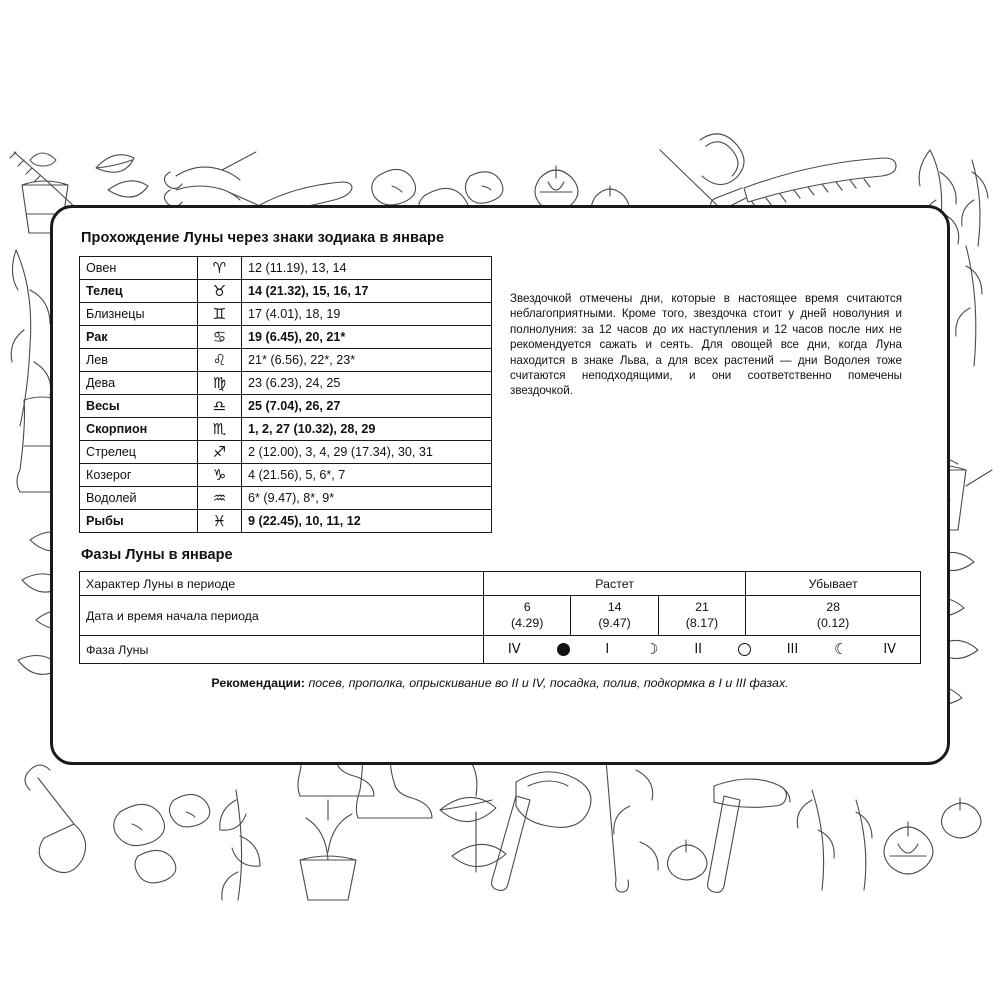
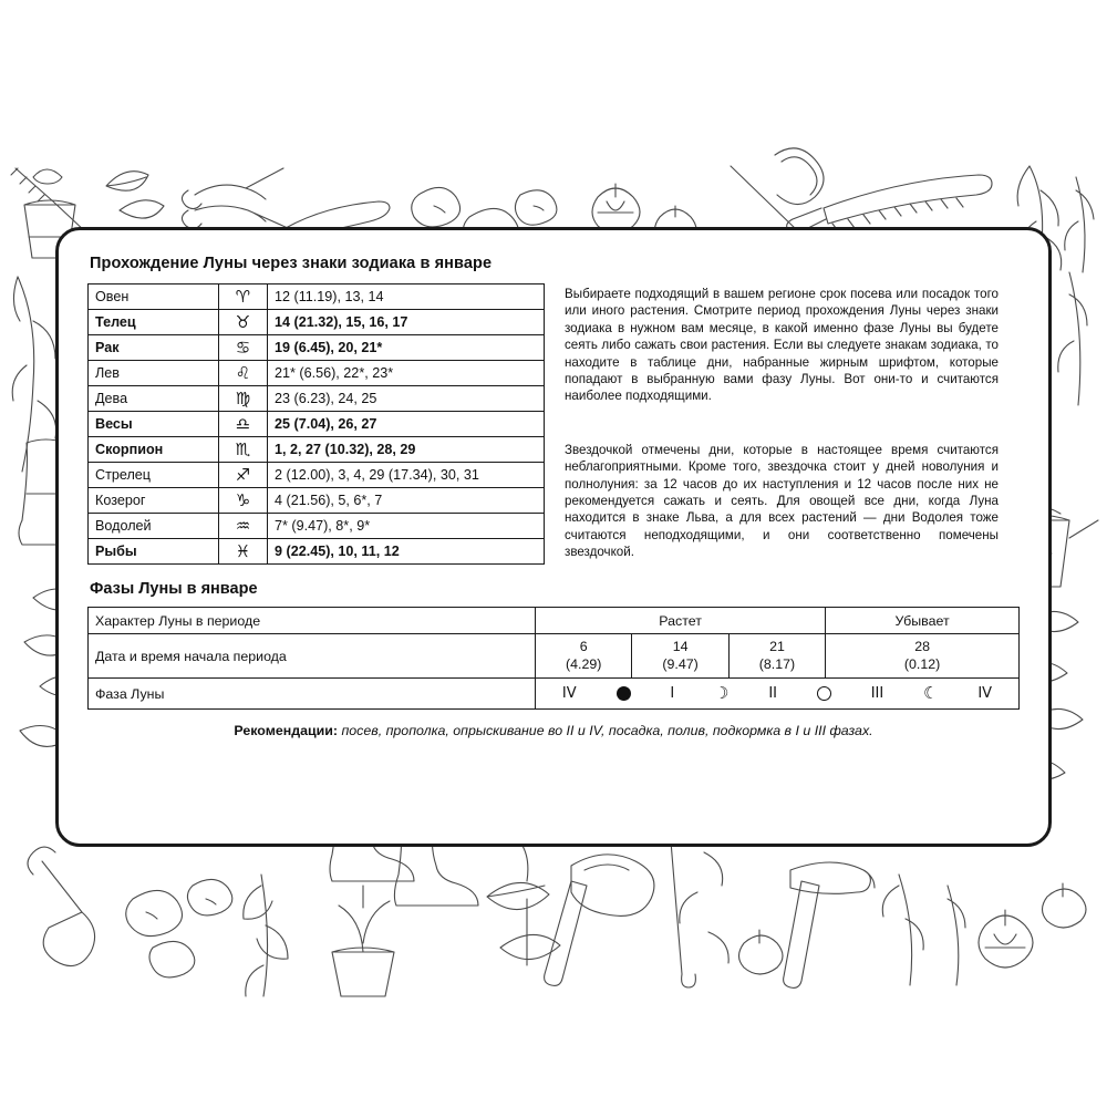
  Прохождение Луны через знаки зодиака в январе
  Овен	♈	12 (11.19), 13, 14
  Телец	♉	14 (21.32), 15, 16, 17
- Близнецы	♊	17 (4.01), 18, 19
  Рак	♋	19 (6.45), 20, 21*
  Лев	♌	21* (6.56), 22*, 23*
  Дева	♍	23 (6.23), 24, 25
  Весы	♎	25 (7.04), 26, 27
  Скорпион	♏	1, 2, 27 (10.32), 28, 29
  Стрелец	♐	2 (12.00), 3, 4, 29 (17.34), 30, 31
  Козерог	♑	4 (21.56), 5, 6*, 7
- Водолей	♒	6* (9.47), 8*, 9*
+ Водолей	♒	7* (9.47), 8*, 9*
  Рыбы	♓	9 (22.45), 10, 11, 12
+ Выбираете подходящий в вашем регионе срок посева или посадок того или иного растения. Смотрите период прохождения Луны через знаки зодиака в нужном вам месяце, в какой именно фазе Луны вы будете сеять либо сажать свои растения. Если вы следуете знакам зодиака, то находите в таблице дни, набранные жирным шрифтом, которые попадают в выбранную вами фазу Луны. Вот они-то и считаются наиболее подходящими.
  Звездочкой отмечены дни, которые в настоящее время считаются неблагоприятными. Кроме того, звездочка стоит у дней новолуния и полнолуния: за 12 часов до их наступления и 12 часов после них не рекомендуется сажать и сеять. Для овощей все дни, когда Луна находится в знаке Льва, а для всех растений — дни Водолея тоже считаются неподходящими, и они соответственно помечены звездочкой.
  Фазы Луны в январе
  Характер Луны в периоде	Растет	Убывает
  Дата и время начала периода	6 (4.29)	14 (9.47)	21 (8.17)	28 (0.12)
  Фаза Луны	IV I ☽ II III ☾ IV
  Рекомендации: посев, прополка, опрыскивание во II и IV, посадка, полив, подкормка в I и III фазах.
